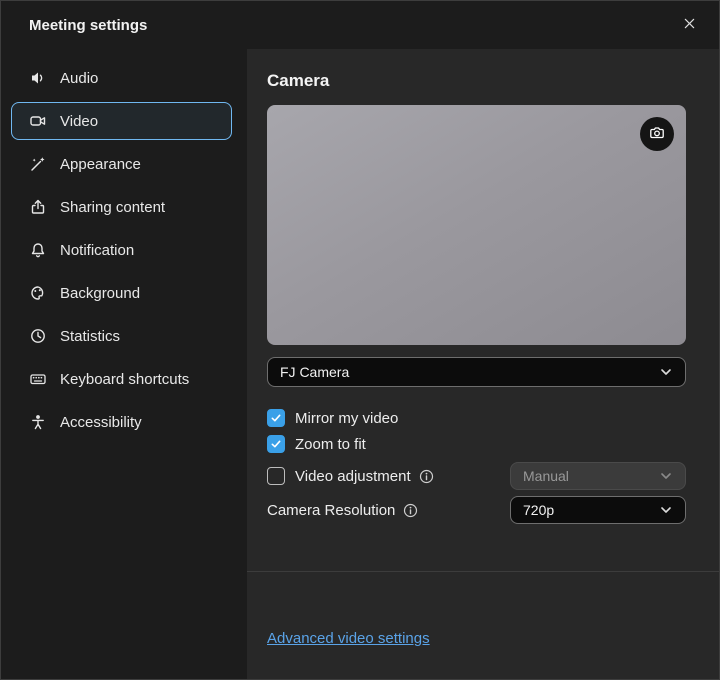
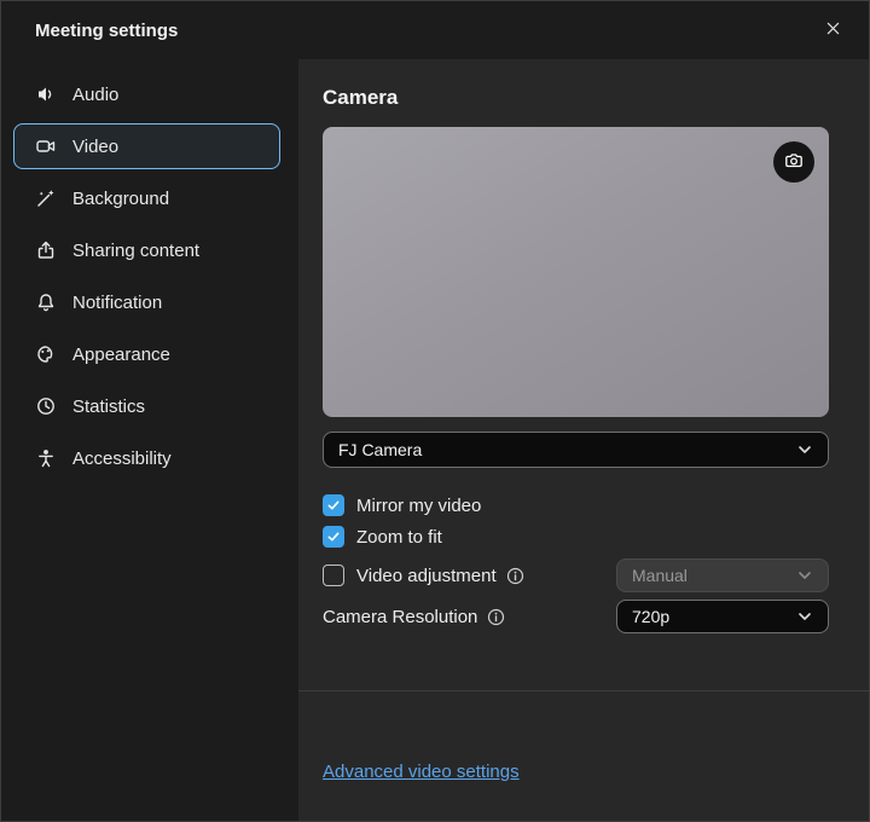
  Meeting settings
  Audio
  Video
- Appearance
+ Background
  Sharing content
  Notification
- Background
+ Appearance
  Statistics
- Keyboard shortcuts
  Accessibility
  Camera
  FJ Camera
  Mirror my video
  Zoom to fit
  Video adjustment
  Manual
  Camera Resolution
  720p
  Advanced video settings
